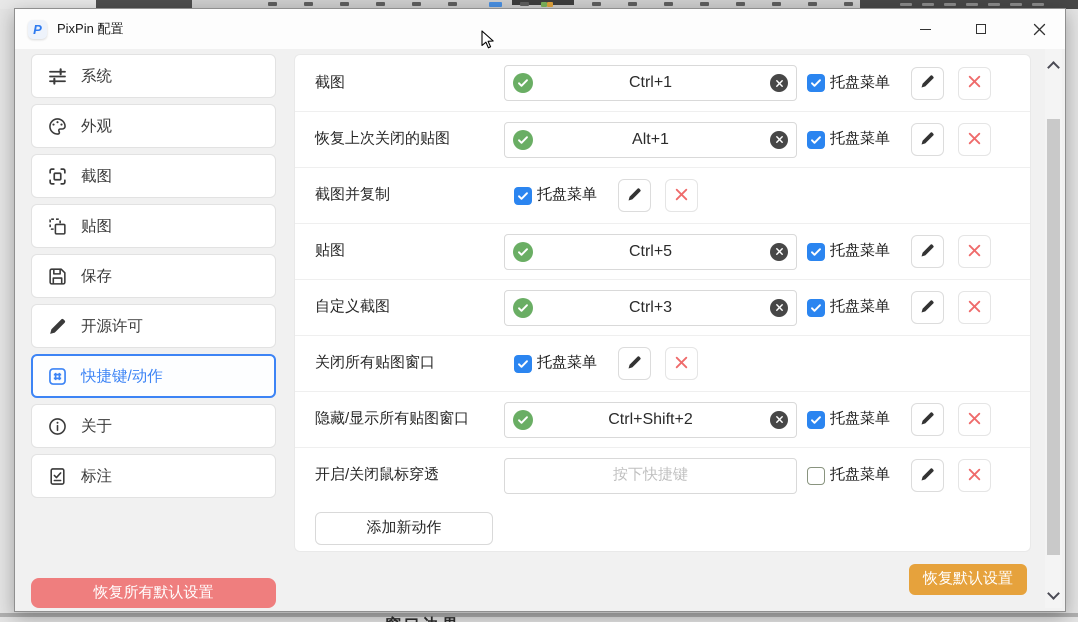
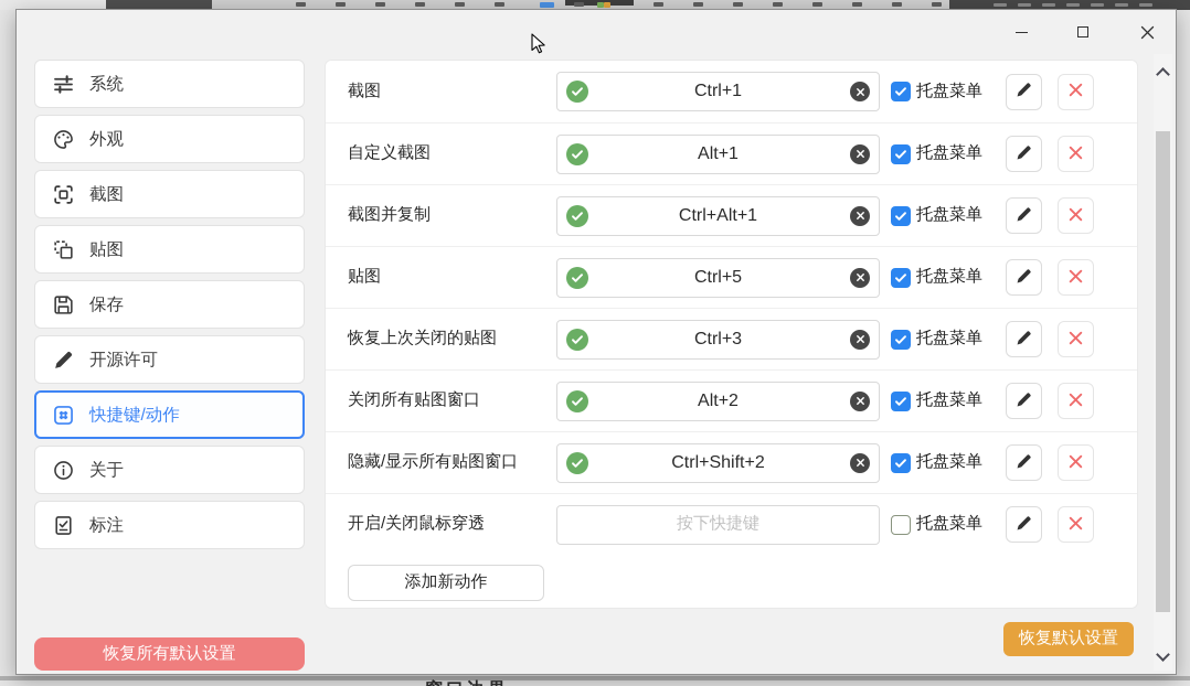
- P
- PixPin 配置
  系统
  外观
  截图
  贴图
  保存
  开源许可
  快捷键/动作
  关于
  标注
  截图
  Ctrl+1
  托盘菜单
- 恢复上次关闭的贴图
+ 自定义截图
  Alt+1
  托盘菜单
  截图并复制
+ Ctrl+Alt+1
  托盘菜单
  贴图
  Ctrl+5
  托盘菜单
- 自定义截图
+ 恢复上次关闭的贴图
  Ctrl+3
  托盘菜单
  关闭所有贴图窗口
+ Alt+2
  托盘菜单
  隐藏/显示所有贴图窗口
  Ctrl+Shift+2
  托盘菜单
  开启/关闭鼠标穿透
  按下快捷键
  托盘菜单
  添加新动作
  恢复所有默认设置
  恢复默认设置
